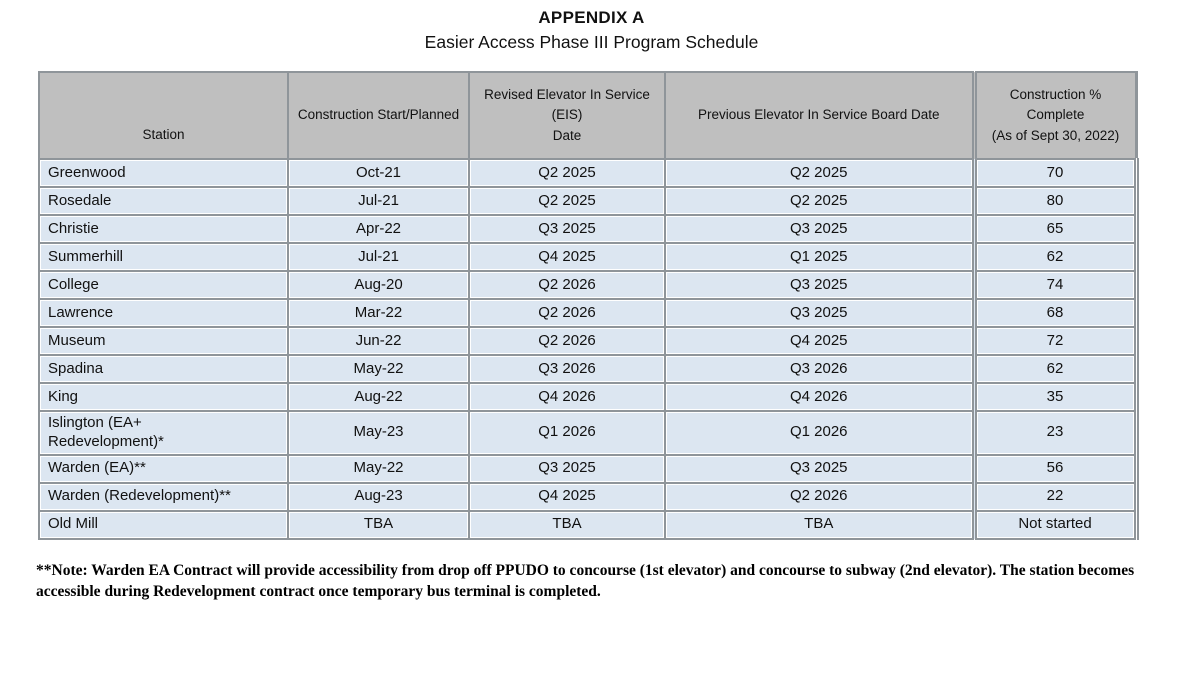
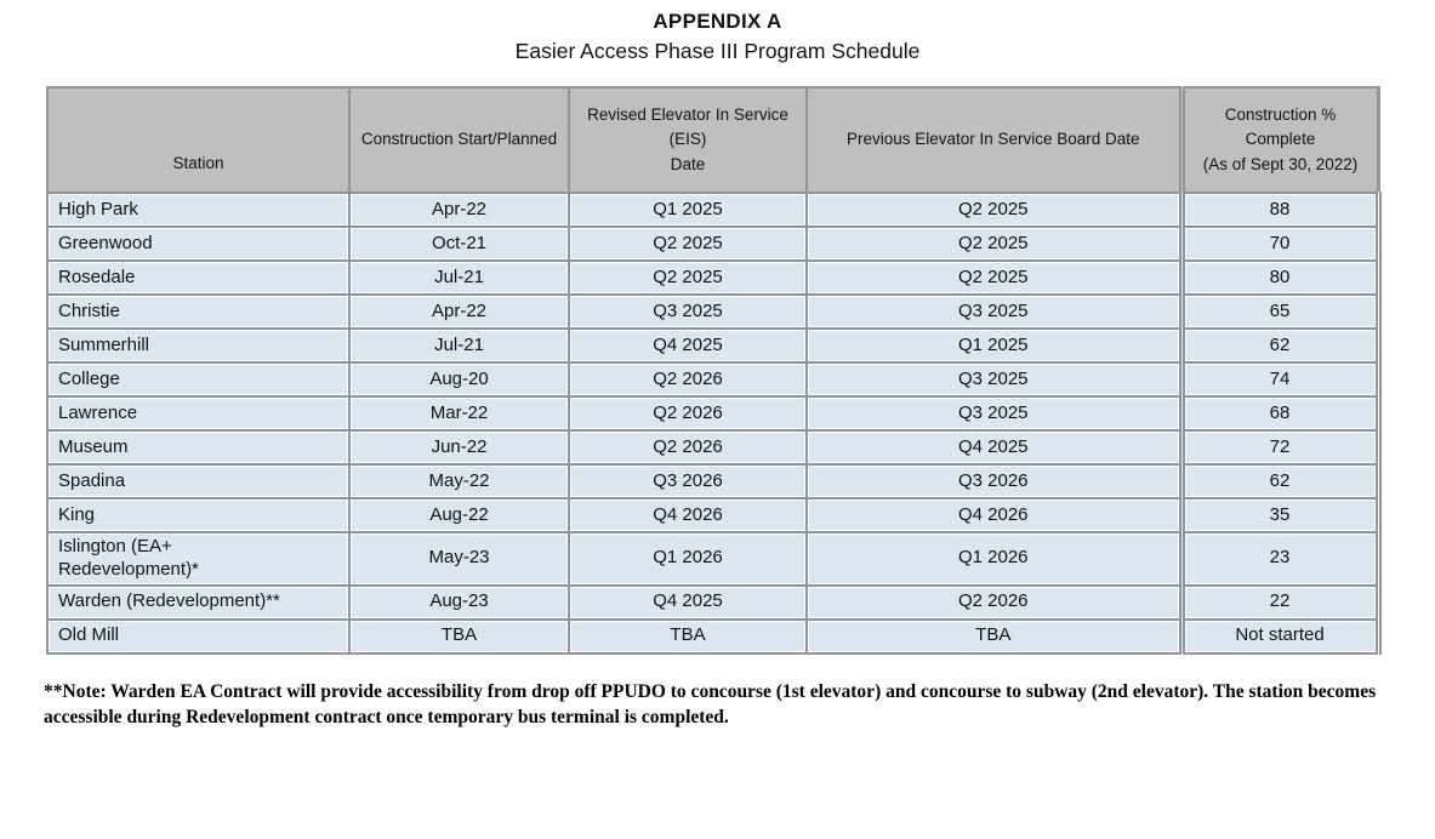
  APPENDIX A
  Easier Access Phase III Program Schedule
  Station	Construction Start/Planned	Revised Elevator In Service (EIS) Date	Previous Elevator In Service Board Date	Construction % Complete (As of Sept 30, 2022)
+ High Park	Apr-22	Q1 2025	Q2 2025	88
  Greenwood	Oct-21	Q2 2025	Q2 2025	70
  Rosedale	Jul-21	Q2 2025	Q2 2025	80
  Christie	Apr-22	Q3 2025	Q3 2025	65
  Summerhill	Jul-21	Q4 2025	Q1 2025	62
  College	Aug-20	Q2 2026	Q3 2025	74
  Lawrence	Mar-22	Q2 2026	Q3 2025	68
  Museum	Jun-22	Q2 2026	Q4 2025	72
  Spadina	May-22	Q3 2026	Q3 2026	62
  King	Aug-22	Q4 2026	Q4 2026	35
  Islington (EA+ Redevelopment)*	May-23	Q1 2026	Q1 2026	23
- Warden (EA)**	May-22	Q3 2025	Q3 2025	56
  Warden (Redevelopment)**	Aug-23	Q4 2025	Q2 2026	22
  Old Mill	TBA	TBA	TBA	Not started
  **Note: Warden EA Contract will provide accessibility from drop off PPUDO to concourse (1st elevator) and concourse to subway (2nd elevator). The station becomes accessible during Redevelopment contract once temporary bus terminal is completed.
